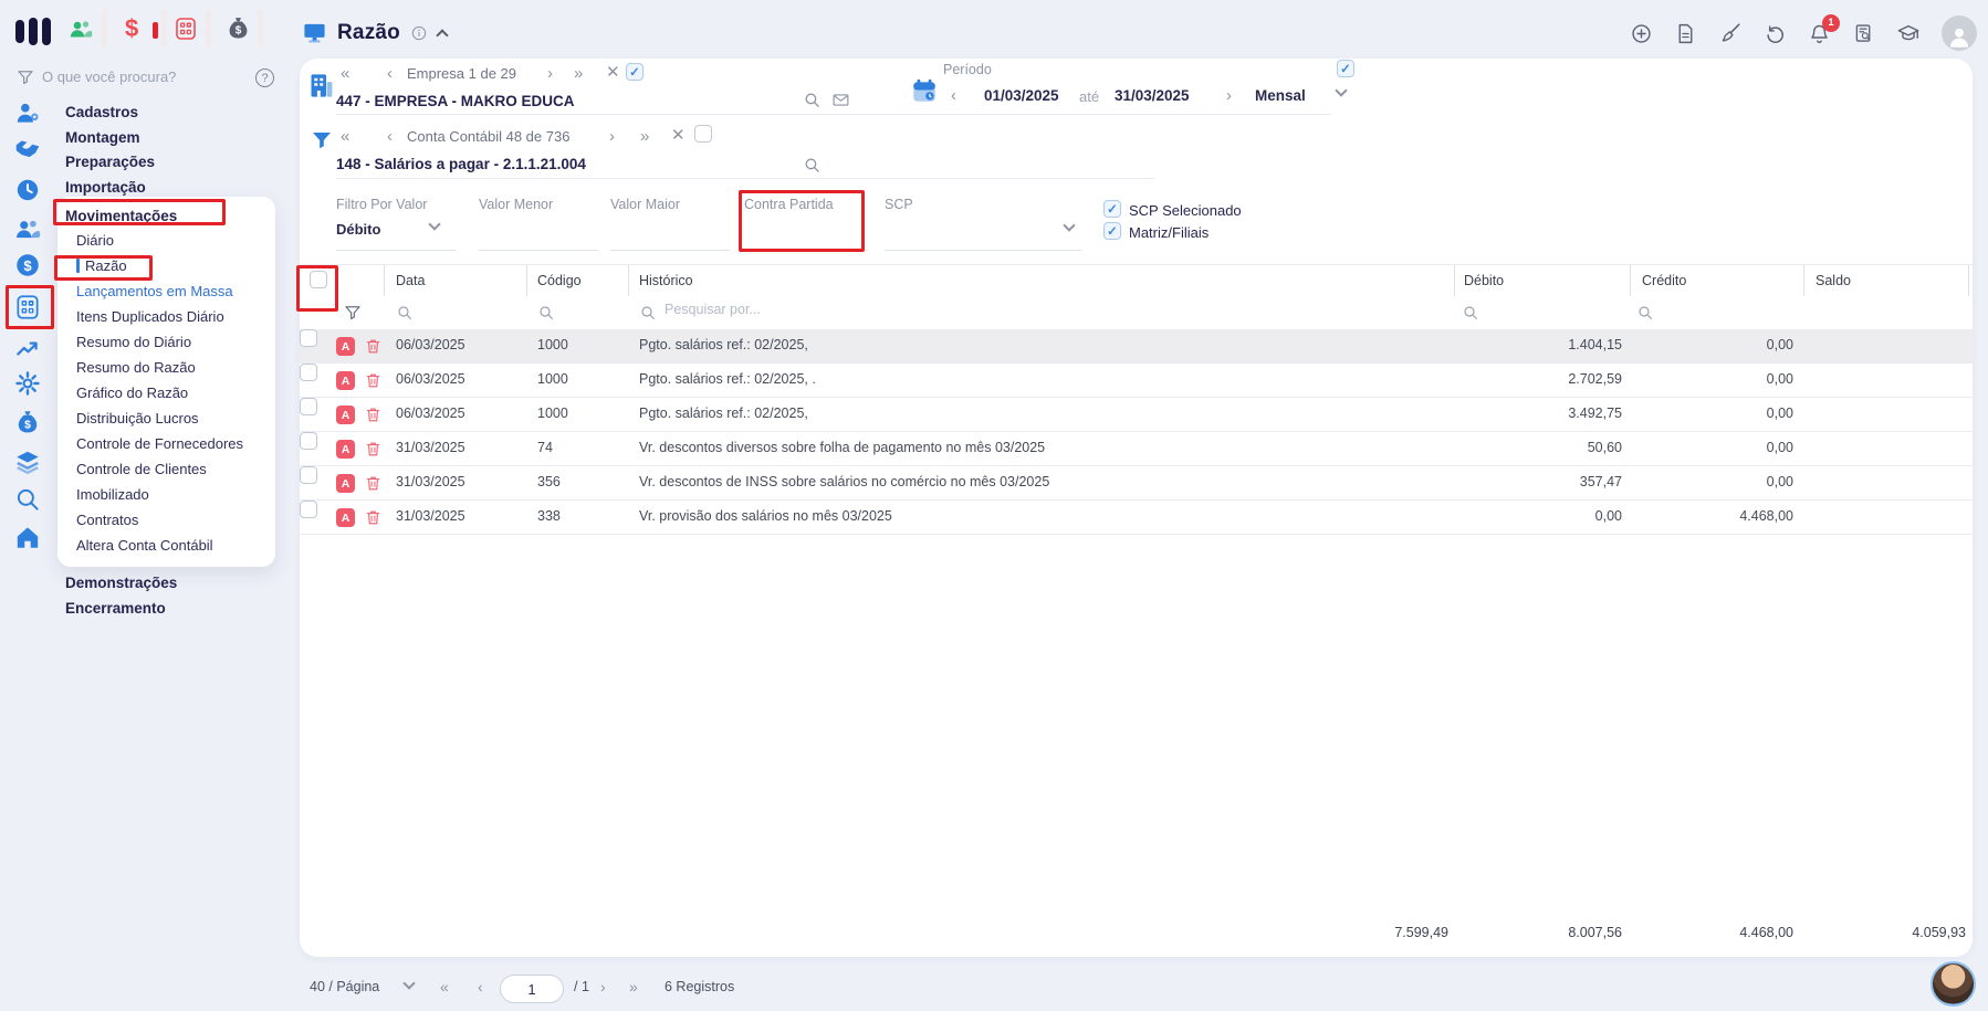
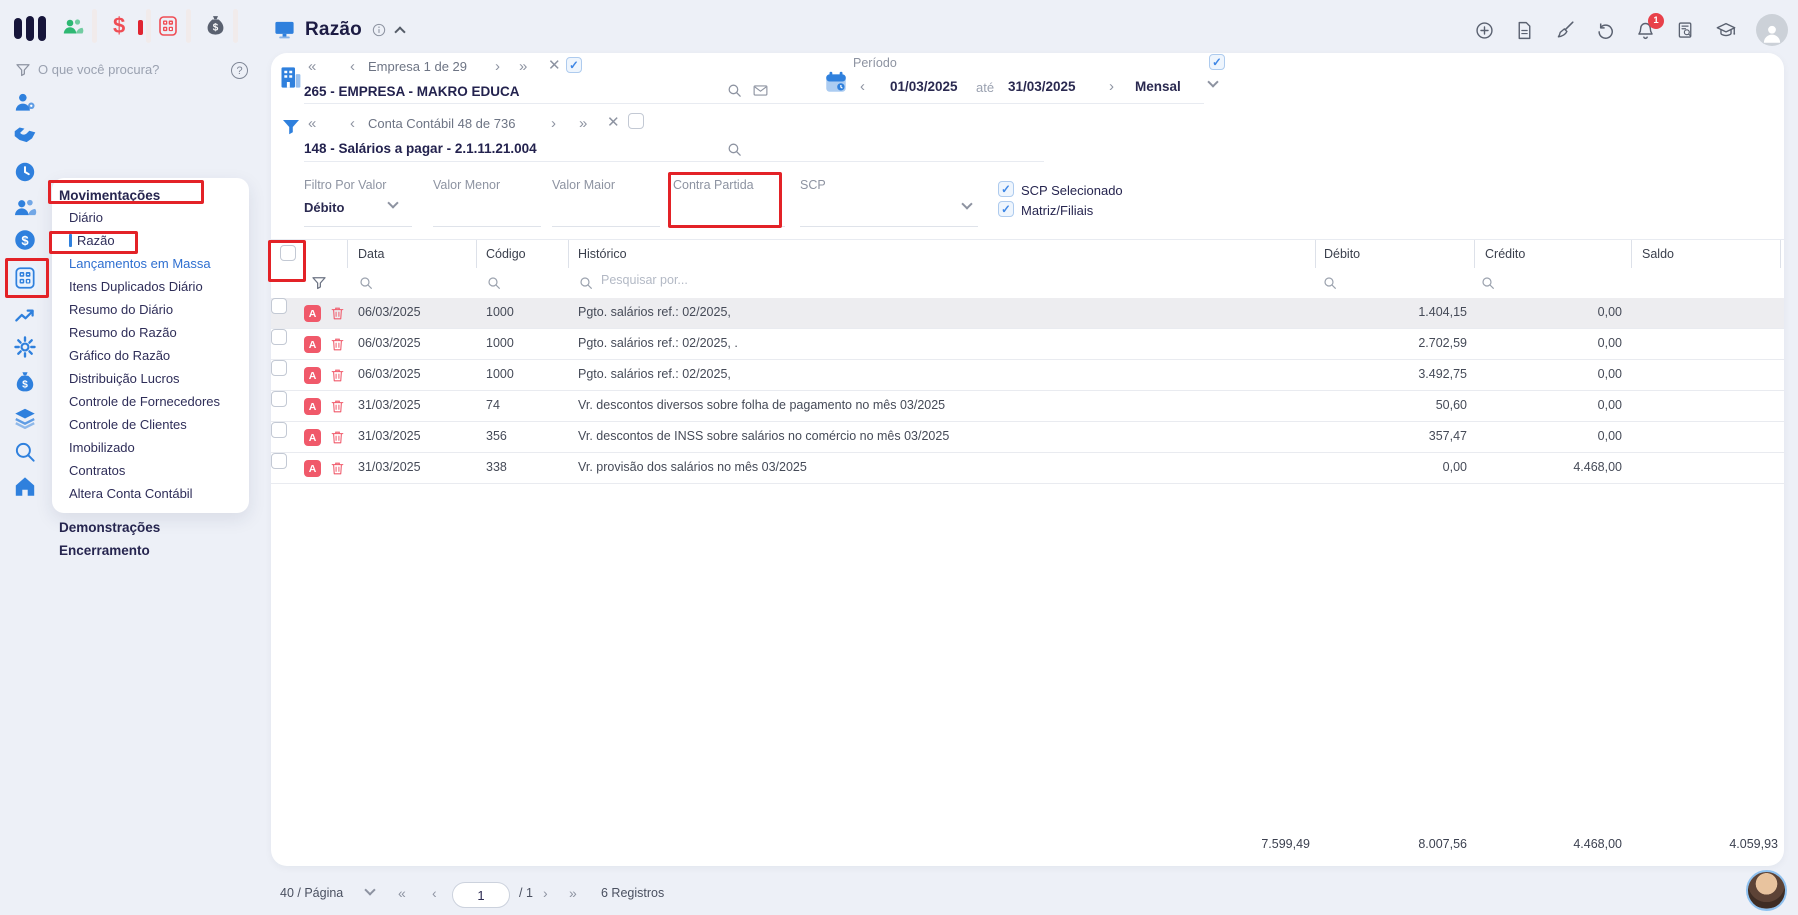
  $
  Razão
  1
  O que você procura?
  ?
- Cadastros
- Montagem
- Preparações
- Importação
  Movimentações
  Diário
  Razão
  Lançamentos em Massa
  Itens Duplicados Diário
  Resumo do Diário
  Resumo do Razão
  Gráfico do Razão
  Distribuição Lucros
  Controle de Fornecedores
  Controle de Clientes
  Imobilizado
  Contratos
  Altera Conta Contábil
  Demonstrações
  Encerramento
  «
  ‹
  Empresa 1 de 29
  ›
  »
  ✕
- 447 - EMPRESA - MAKRO EDUCA
+ 265 - EMPRESA - MAKRO EDUCA
  Período
  ‹
  01/03/2025
  até
  31/03/2025
  ›
  Mensal
  «
  ‹
  Conta Contábil 48 de 736
  ›
  »
  ✕
- 148 - Salários a pagar - 2.1.1.21.004
+ 148 - Salários a pagar - 2.1.11.21.004
  Filtro Por Valor
  Valor Menor
  Valor Maior
  Contra Partida
  SCP
  Débito
  SCP Selecionado
  Matriz/Filiais
  Data
  Código
  Histórico
  Débito
  Crédito
  Saldo
  Pesquisar por...
  A
  06/03/2025
  1000
  Pgto. salários ref.: 02/2025,
  1.404,15
  0,00
  A
  06/03/2025
  1000
  Pgto. salários ref.: 02/2025, .
  2.702,59
  0,00
  A
  06/03/2025
  1000
  Pgto. salários ref.: 02/2025,
  3.492,75
  0,00
  A
  31/03/2025
  74
  Vr. descontos diversos sobre folha de pagamento no mês 03/2025
  50,60
  0,00
  A
  31/03/2025
  356
  Vr. descontos de INSS sobre salários no comércio no mês 03/2025
  357,47
  0,00
  A
  31/03/2025
  338
  Vr. provisão dos salários no mês 03/2025
  0,00
  4.468,00
  7.599,49
  8.007,56
  4.468,00
  4.059,93
  40 / Página
  «
  ‹
  1
  / 1
  ›
  »
  6 Registros
